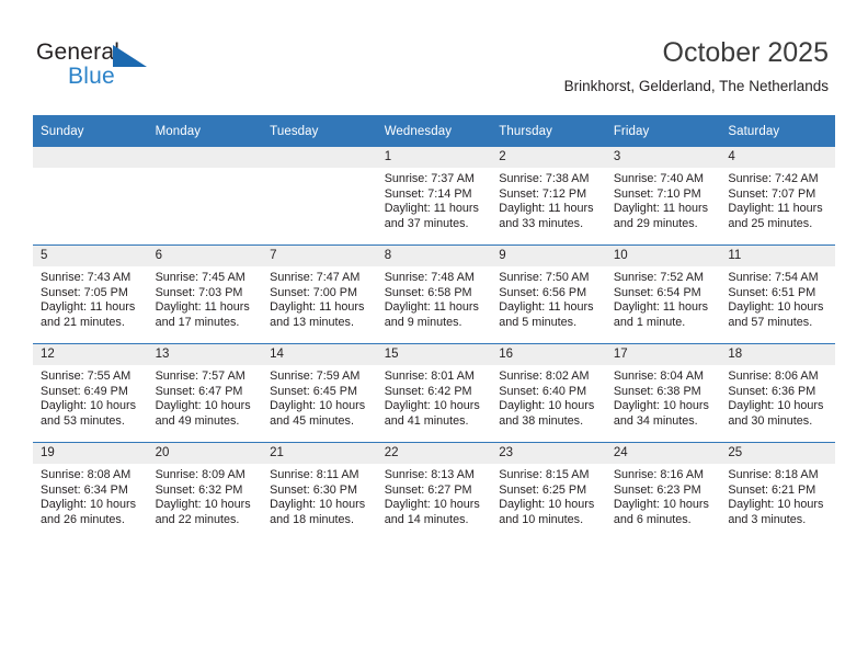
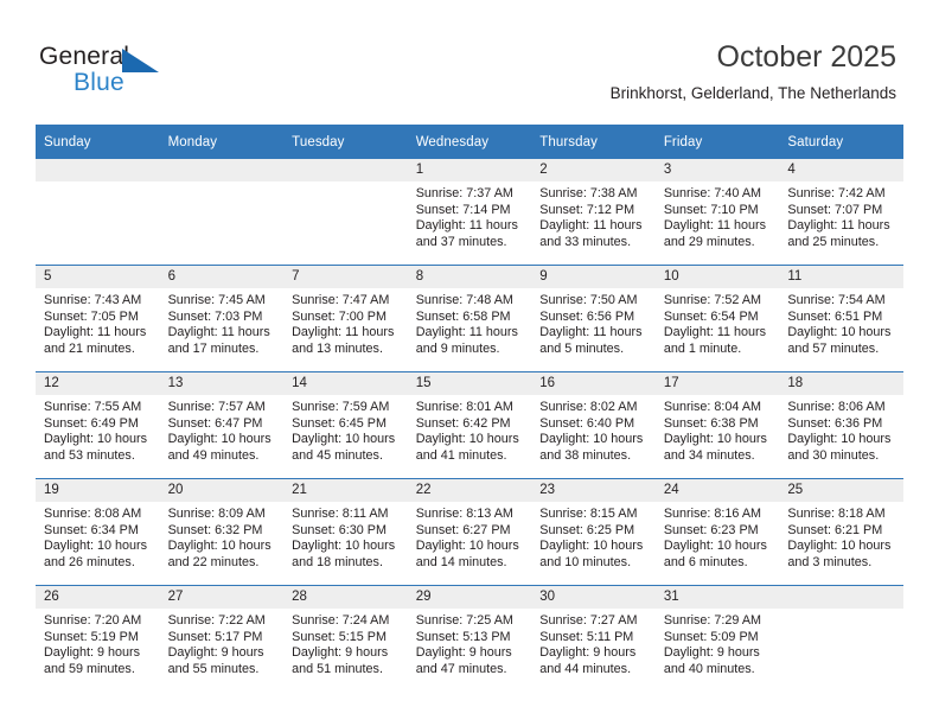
  General
  Blue
  October 2025
  Brinkhorst, Gelderland, The Netherlands
  Sunday	Monday	Tuesday	Wednesday	Thursday	Friday	Saturday
  			1Sunrise: 7:37 AMSunset: 7:14 PMDaylight: 11 hoursand 37 minutes.	2Sunrise: 7:38 AMSunset: 7:12 PMDaylight: 11 hoursand 33 minutes.	3Sunrise: 7:40 AMSunset: 7:10 PMDaylight: 11 hoursand 29 minutes.	4Sunrise: 7:42 AMSunset: 7:07 PMDaylight: 11 hoursand 25 minutes.
  5Sunrise: 7:43 AMSunset: 7:05 PMDaylight: 11 hoursand 21 minutes.	6Sunrise: 7:45 AMSunset: 7:03 PMDaylight: 11 hoursand 17 minutes.	7Sunrise: 7:47 AMSunset: 7:00 PMDaylight: 11 hoursand 13 minutes.	8Sunrise: 7:48 AMSunset: 6:58 PMDaylight: 11 hoursand 9 minutes.	9Sunrise: 7:50 AMSunset: 6:56 PMDaylight: 11 hoursand 5 minutes.	10Sunrise: 7:52 AMSunset: 6:54 PMDaylight: 11 hoursand 1 minute.	11Sunrise: 7:54 AMSunset: 6:51 PMDaylight: 10 hoursand 57 minutes.
  12Sunrise: 7:55 AMSunset: 6:49 PMDaylight: 10 hoursand 53 minutes.	13Sunrise: 7:57 AMSunset: 6:47 PMDaylight: 10 hoursand 49 minutes.	14Sunrise: 7:59 AMSunset: 6:45 PMDaylight: 10 hoursand 45 minutes.	15Sunrise: 8:01 AMSunset: 6:42 PMDaylight: 10 hoursand 41 minutes.	16Sunrise: 8:02 AMSunset: 6:40 PMDaylight: 10 hoursand 38 minutes.	17Sunrise: 8:04 AMSunset: 6:38 PMDaylight: 10 hoursand 34 minutes.	18Sunrise: 8:06 AMSunset: 6:36 PMDaylight: 10 hoursand 30 minutes.
  19Sunrise: 8:08 AMSunset: 6:34 PMDaylight: 10 hoursand 26 minutes.	20Sunrise: 8:09 AMSunset: 6:32 PMDaylight: 10 hoursand 22 minutes.	21Sunrise: 8:11 AMSunset: 6:30 PMDaylight: 10 hoursand 18 minutes.	22Sunrise: 8:13 AMSunset: 6:27 PMDaylight: 10 hoursand 14 minutes.	23Sunrise: 8:15 AMSunset: 6:25 PMDaylight: 10 hoursand 10 minutes.	24Sunrise: 8:16 AMSunset: 6:23 PMDaylight: 10 hoursand 6 minutes.	25Sunrise: 8:18 AMSunset: 6:21 PMDaylight: 10 hoursand 3 minutes.
+ 26Sunrise: 7:20 AMSunset: 5:19 PMDaylight: 9 hoursand 59 minutes.	27Sunrise: 7:22 AMSunset: 5:17 PMDaylight: 9 hoursand 55 minutes.	28Sunrise: 7:24 AMSunset: 5:15 PMDaylight: 9 hoursand 51 minutes.	29Sunrise: 7:25 AMSunset: 5:13 PMDaylight: 9 hoursand 47 minutes.	30Sunrise: 7:27 AMSunset: 5:11 PMDaylight: 9 hoursand 44 minutes.	31Sunrise: 7:29 AMSunset: 5:09 PMDaylight: 9 hoursand 40 minutes.
